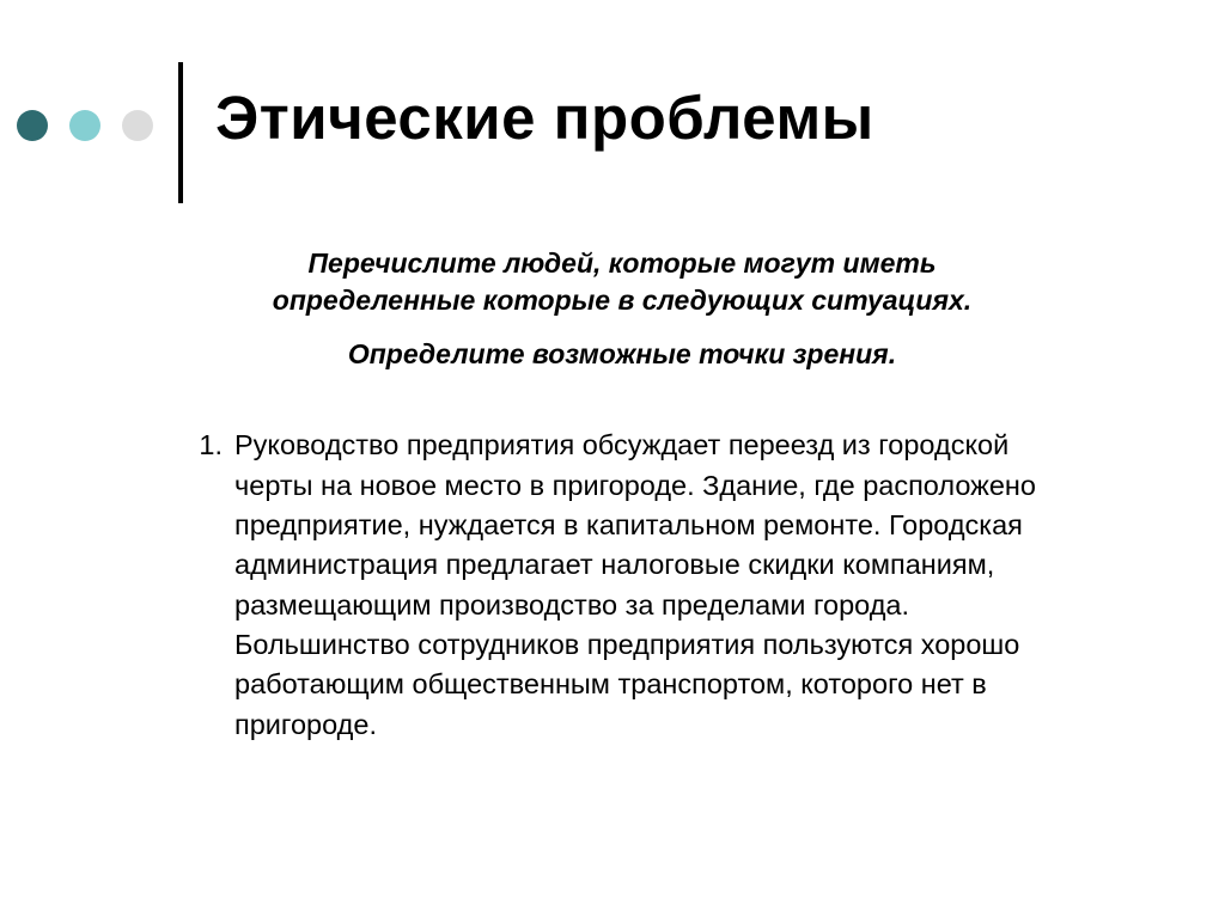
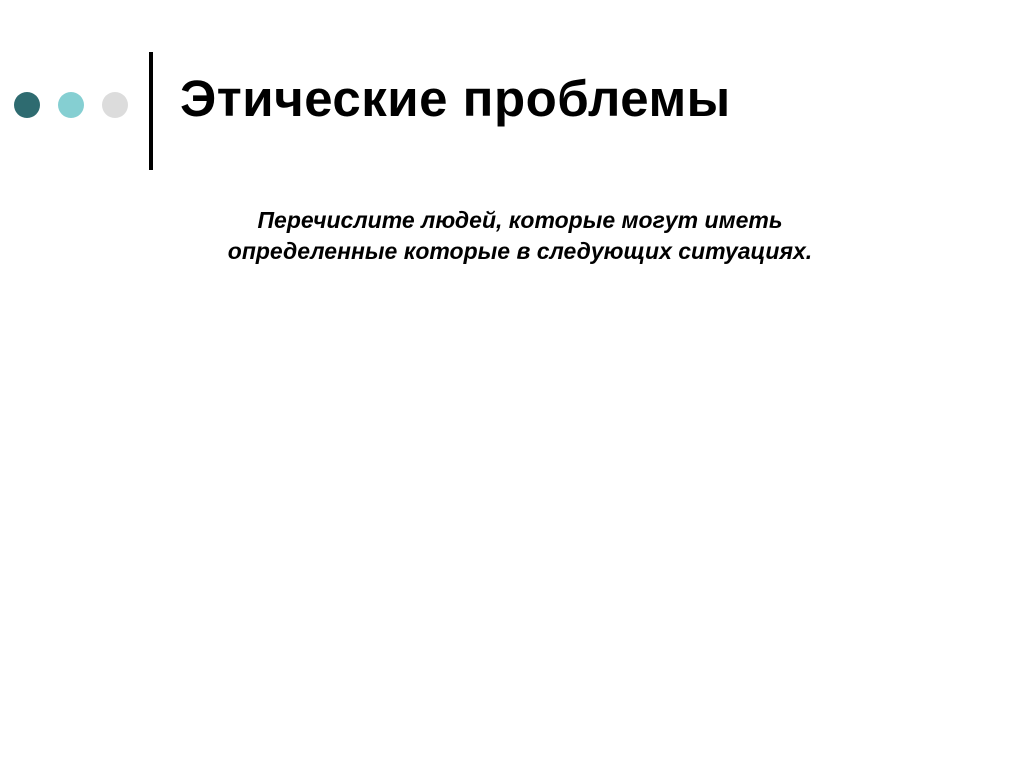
  Этические проблемы
  Перечислите людей, которые могут иметь определенные которые в следующих ситуациях.
- Определите возможные точки зрения.
- 1.
- Руководство предприятия обсуждает переезд из городской черты на новое место в пригороде. Здание, где расположено предприятие, нуждается в капитальном ремонте. Городская администрация предлагает налоговые скидки компаниям, размещающим производство за пределами города. Большинство сотрудников предприятия пользуются хорошо работающим общественным транспортом, которого нет в пригороде.
